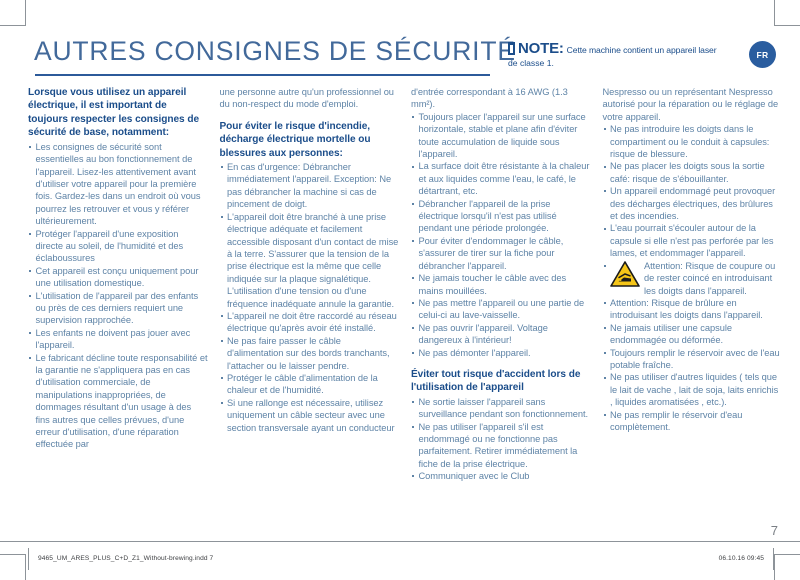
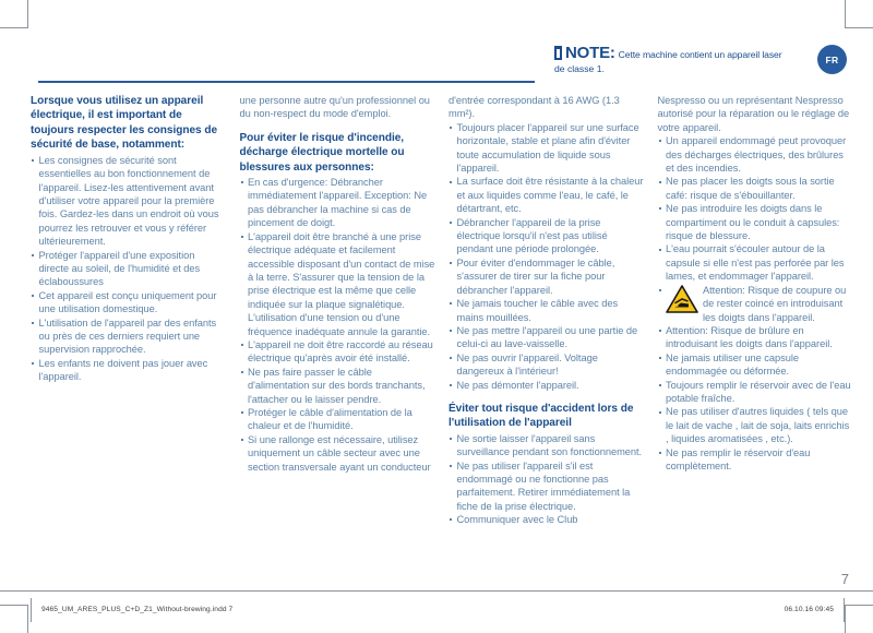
- AUTRES CONSIGNES DE SÉCURITÉ
  NOTE:
  Cette machine contient un appareil laser
  de classe 1.
  FR
  Lorsque vous utilisez un appareil électrique, il est important de toujours respecter les consignes de sécurité de base, notamment:
  Les consignes de sécurité sont essentielles au bon fonctionnement de l'appareil. Lisez-les attentivement avant d'utiliser votre appareil pour la première fois. Gardez-les dans un endroit où vous pourrez les retrouver et vous y référer ultérieurement.
  Protéger l'appareil d'une exposition directe au soleil, de l'humidité et des éclaboussures
  Cet appareil est conçu uniquement pour une utilisation domestique.
  L'utilisation de l'appareil par des enfants ou près de ces derniers requiert une supervision rapprochée.
  Les enfants ne doivent pas jouer avec l'appareil.
- Le fabricant décline toute responsabilité et la garantie ne s'appliquera pas en cas d'utilisation commerciale, de manipulations inappropriées, de dommages résultant d'un usage à des fins autres que celles prévues, d'une erreur d'utilisation, d'une réparation effectuée par
  une personne autre qu'un professionnel ou du non-respect du mode d'emploi.
  Pour éviter le risque d'incendie, décharge électrique mortelle ou blessures aux personnes:
  En cas d'urgence: Débrancher immédiatement l'appareil. Exception: Ne pas débrancher la machine si cas de pincement de doigt.
  L'appareil doit être branché à une prise électrique adéquate et facilement accessible disposant d'un contact de mise à la terre. S'assurer que la tension de la prise électrique est la même que celle indiquée sur la plaque signalétique. L'utilisation d'une tension ou d'une fréquence inadéquate annule la garantie.
  L'appareil ne doit être raccordé au réseau électrique qu'après avoir été installé.
  Ne pas faire passer le câble d'alimentation sur des bords tranchants, l'attacher ou le laisser pendre.
  Protéger le câble d'alimentation de la chaleur et de l'humidité.
  Si une rallonge est nécessaire, utilisez uniquement un câble secteur avec une section transversale ayant un conducteur
  d'entrée correspondant à 16 AWG (1.3 mm²).
  Toujours placer l'appareil sur une surface horizontale, stable et plane afin d'éviter toute accumulation de liquide sous l'appareil.
  La surface doit être résistante à la chaleur et aux liquides comme l'eau, le café, le détartrant, etc.
  Débrancher l'appareil de la prise électrique lorsqu'il n'est pas utilisé pendant une période prolongée.
  Pour éviter d'endommager le câble, s'assurer de tirer sur la fiche pour débrancher l'appareil.
  Ne jamais toucher le câble avec des mains mouillées.
  Ne pas mettre l'appareil ou une partie de celui-ci au lave-vaisselle.
  Ne pas ouvrir l'appareil. Voltage dangereux à l'intérieur!
  Ne pas démonter l'appareil.
  Éviter tout risque d'accident lors de l'utilisation de l'appareil
  Ne sortie laisser l'appareil sans surveillance pendant son fonctionnement.
  Ne pas utiliser l'appareil s'il est endommagé ou ne fonctionne pas parfaitement. Retirer immédiatement la fiche de la prise électrique.
  Communiquer avec le Club
  Nespresso ou un représentant Nespresso autorisé pour la réparation ou le réglage de votre appareil.
- Ne pas introduire les doigts dans le compartiment ou le conduit à capsules: risque de blessure.
+ Un appareil endommagé peut provoquer des décharges électriques, des brûlures et des incendies.
  Ne pas placer les doigts sous la sortie café: risque de s'ébouillanter.
- Un appareil endommagé peut provoquer des décharges électriques, des brûlures et des incendies.
+ Ne pas introduire les doigts dans le compartiment ou le conduit à capsules: risque de blessure.
  L'eau pourrait s'écouler autour de la capsule si elle n'est pas perforée par les lames, et endommager l'appareil.
  Attention: Risque de coupure ou de rester coincé en introduisant les doigts dans l'appareil.
  Attention: Risque de brûlure en introduisant les doigts dans l'appareil.
  Ne jamais utiliser une capsule endommagée ou déformée.
  Toujours remplir le réservoir avec de l'eau potable fraîche.
  Ne pas utiliser d'autres liquides ( tels que le lait de vache , lait de soja, laits enrichis , liquides aromatisées , etc.).
  Ne pas remplir le réservoir d'eau complètement.
  7
